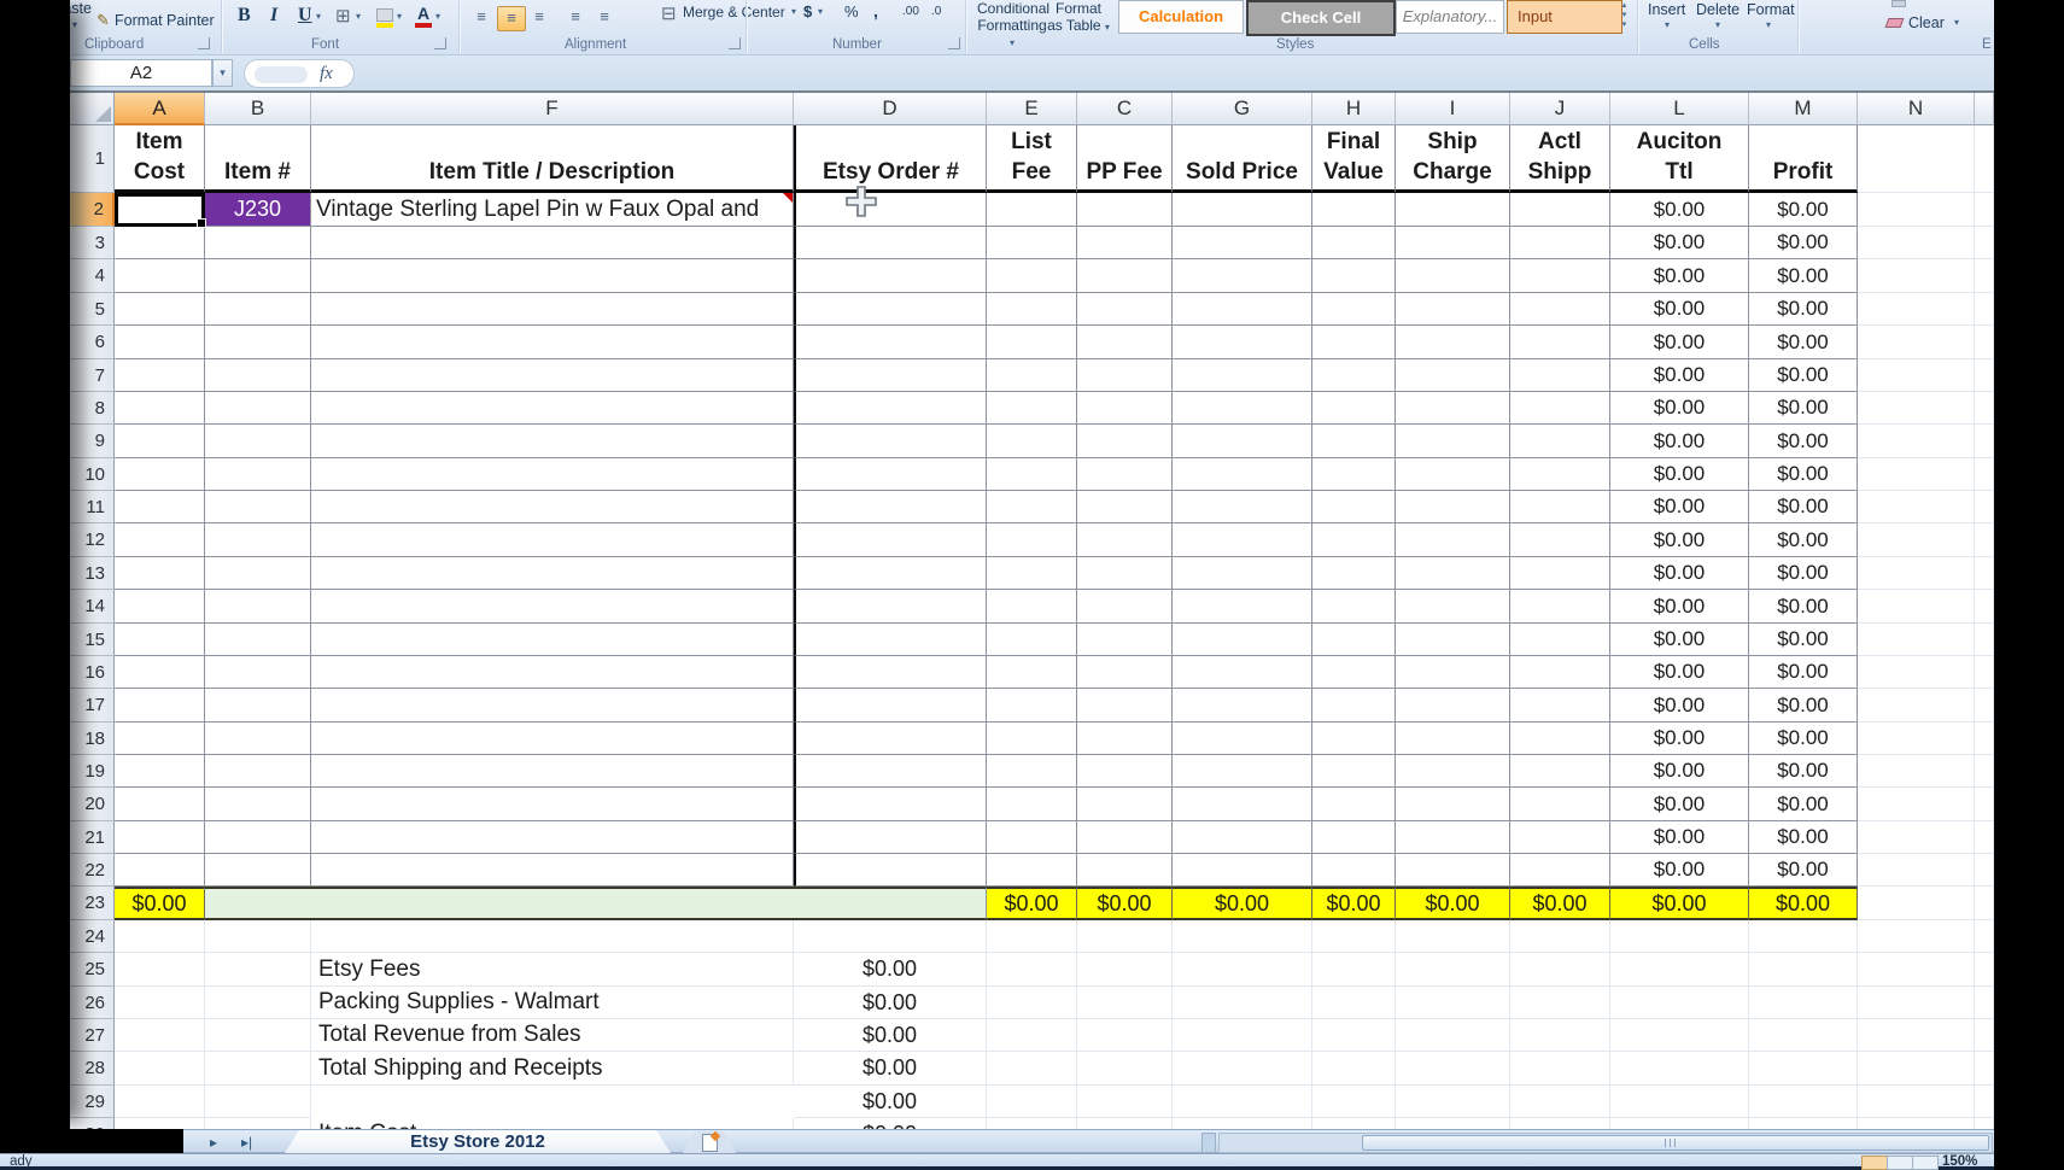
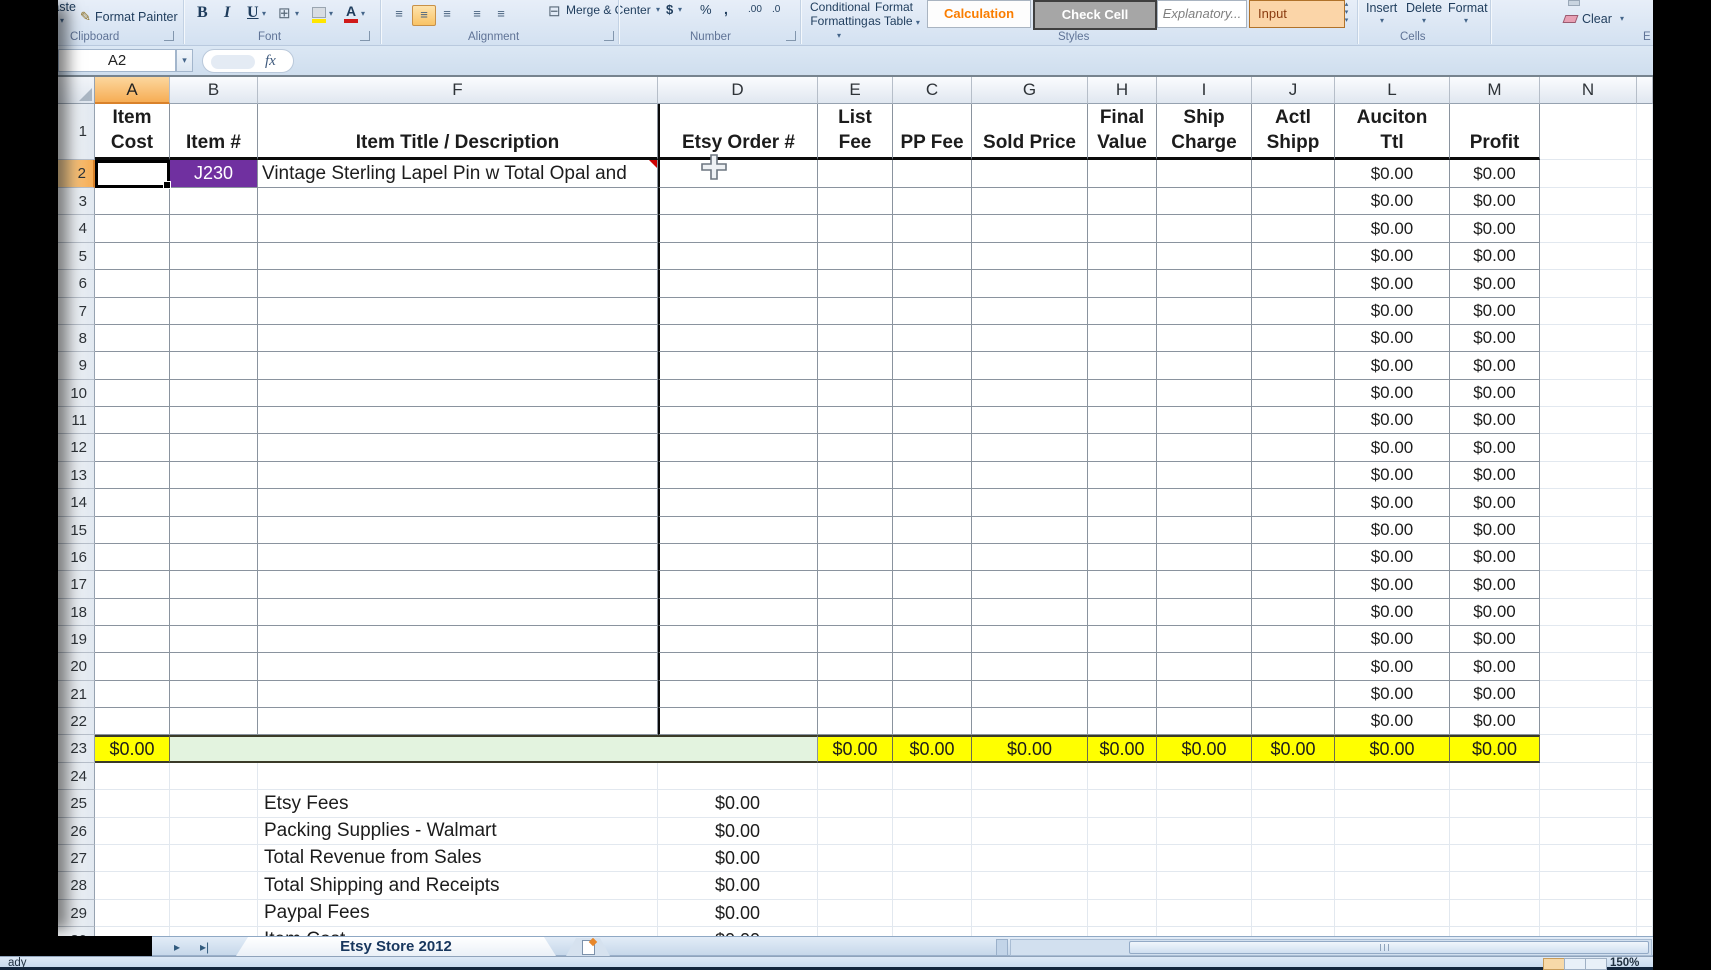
  ▾
  ✎
  Format Painter
  Clipboard
  B
  I
  U
  ▾
  ⊞
  ▾
  ▾
  A
  ▾
  Font
  ≡
  ≡
  ≡
  ≡
  ≡
  ⊟
  Merge & Center
  ▾
  Alignment
  $
  ▾
  %
  ,
  .00
  .0
  Number
  Conditional
  Formatting ▾
  Format
  as Table ▾
  Calculation
  Check Cell
  Explanatory...
  Input
  Styles
  Insert
  ▾
  Delete
  ▾
  Format
  ▾
  Cells
  Clear
  ▾
  E
  A2
  ▾
  fx
  A
  B
  F
  D
  E
  C
  G
  H
  I
  J
  L
  M
  N
  1
  2
  3
  4
  5
  6
  7
  8
  9
  10
  11
  12
  13
  14
  15
  16
  17
  18
  19
  20
  21
  22
  23
  24
  25
  26
  27
  28
  29
  Item
  Cost
  $0.00
  Item #
  J230
  Item Title / Description
- Vintage Sterling Lapel Pin w Faux Opal and
+ Vintage Sterling Lapel Pin w Total Opal and
  Etsy Fees
  Packing Supplies - Walmart
  Total Revenue from Sales
  Total Shipping and Receipts
+ Paypal Fees
  Etsy Order #
  $0.00
  $0.00
  $0.00
  $0.00
  $0.00
  List
  Fee
  $0.00
  PP Fee
  $0.00
  Sold Price
  $0.00
  Final
  Value
  $0.00
  Ship
  Charge
  $0.00
  Actl
  Shipp
  $0.00
  Auciton
  Ttl
  $0.00
  $0.00
  $0.00
  $0.00
  $0.00
  $0.00
  $0.00
  $0.00
  $0.00
  $0.00
  $0.00
  $0.00
  $0.00
  $0.00
  $0.00
  $0.00
  $0.00
  $0.00
  $0.00
  $0.00
  $0.00
  $0.00
  Profit
  $0.00
  $0.00
  $0.00
  $0.00
  $0.00
  $0.00
  $0.00
  $0.00
  $0.00
  $0.00
  $0.00
  $0.00
  $0.00
  $0.00
  $0.00
  $0.00
  $0.00
  $0.00
  $0.00
  $0.00
  $0.00
  $0.00
  ▸
  ▸|
  Etsy Store 2012
  ady
  150%
